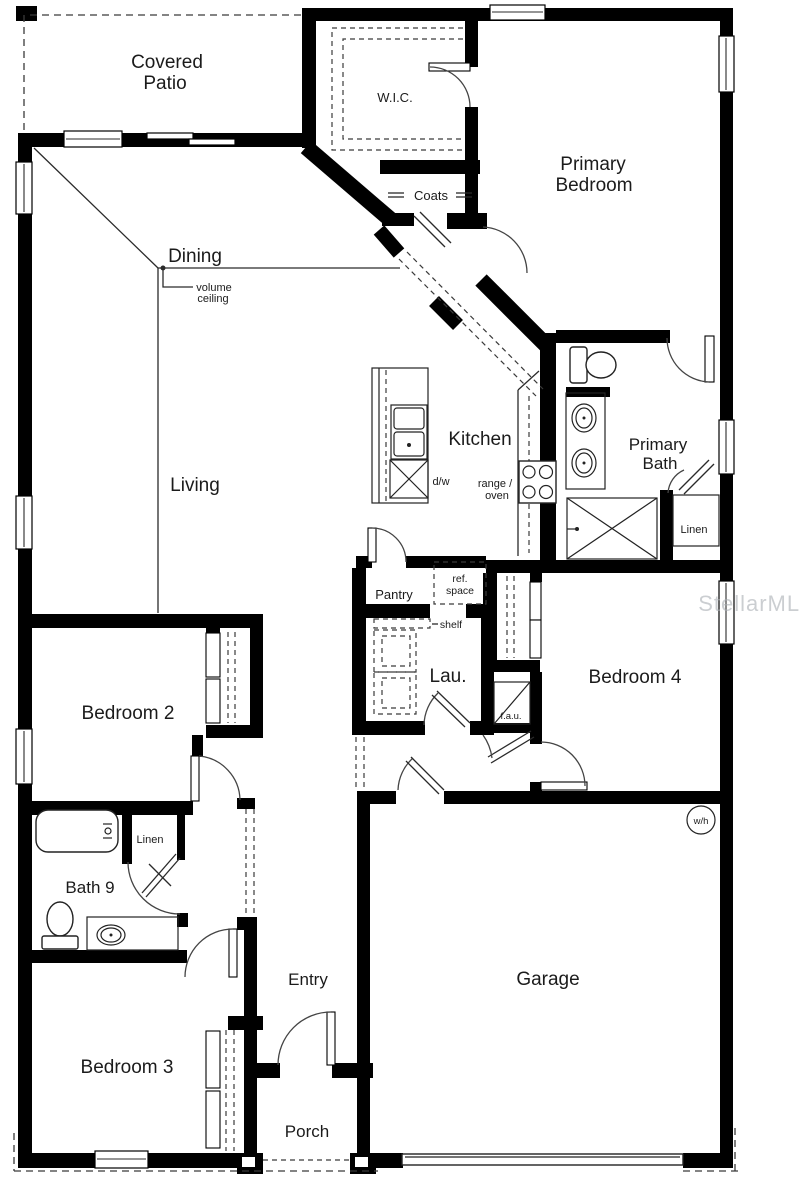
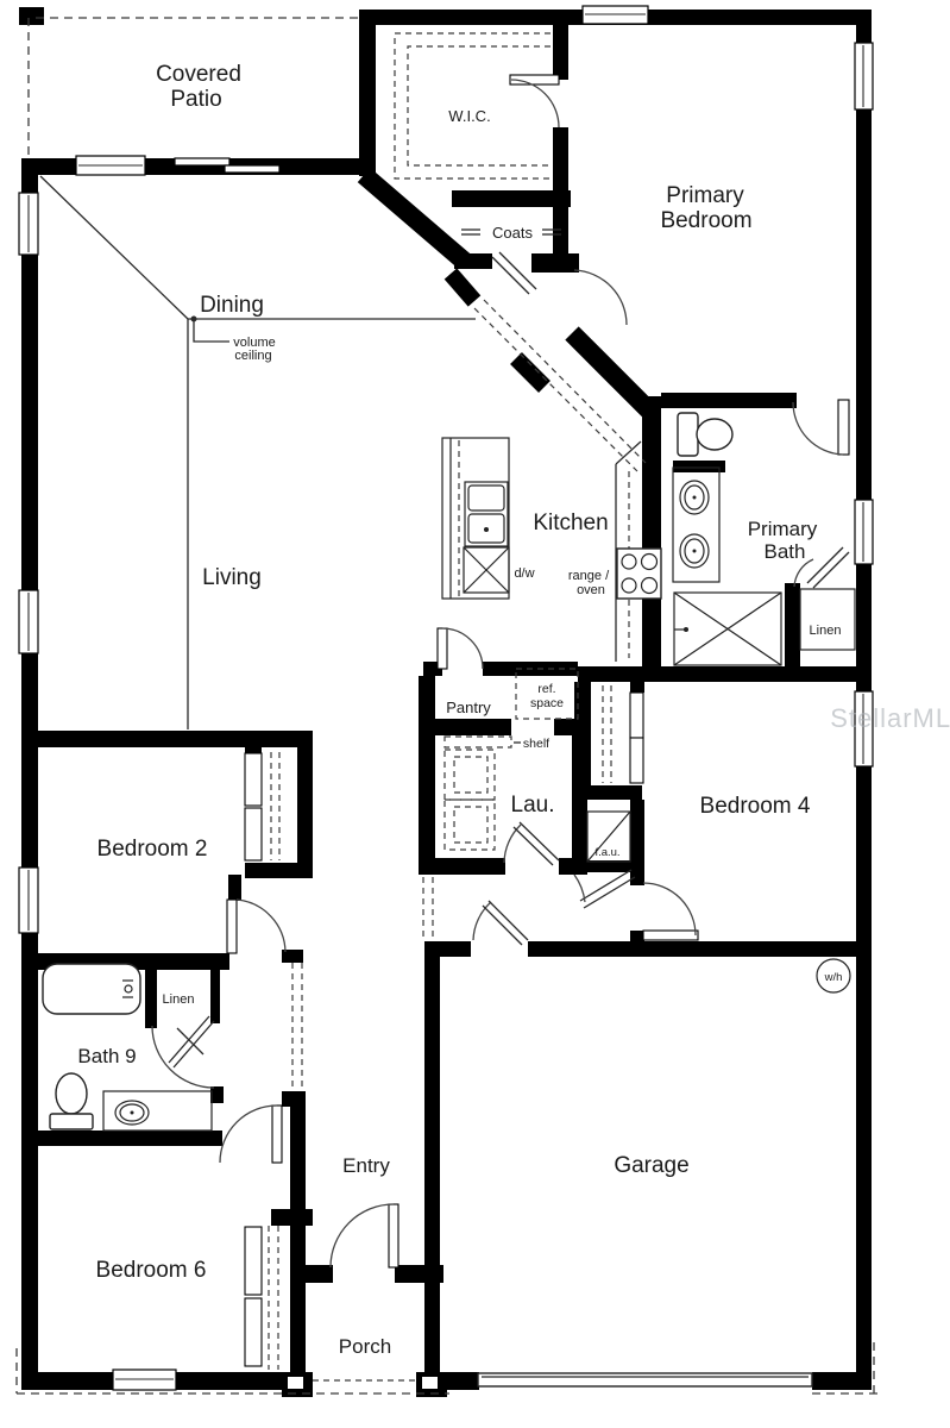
  Covered
  Patio
  W.I.C.
  Primary
  Bedroom
  Coats
  Dining
  volume
  ceiling
  Living
  Kitchen
  d/w
  range /
  oven
  Primary
  Bath
  Linen
  Pantry
  ref.
  space
  shelf
  Lau.
  f.a.u.
  Bedroom 4
  Bedroom 2
  Linen
  Bath 9
- Bedroom 3
+ Bedroom 6
  Entry
  Porch
  Garage
  w/h
  StellarML
